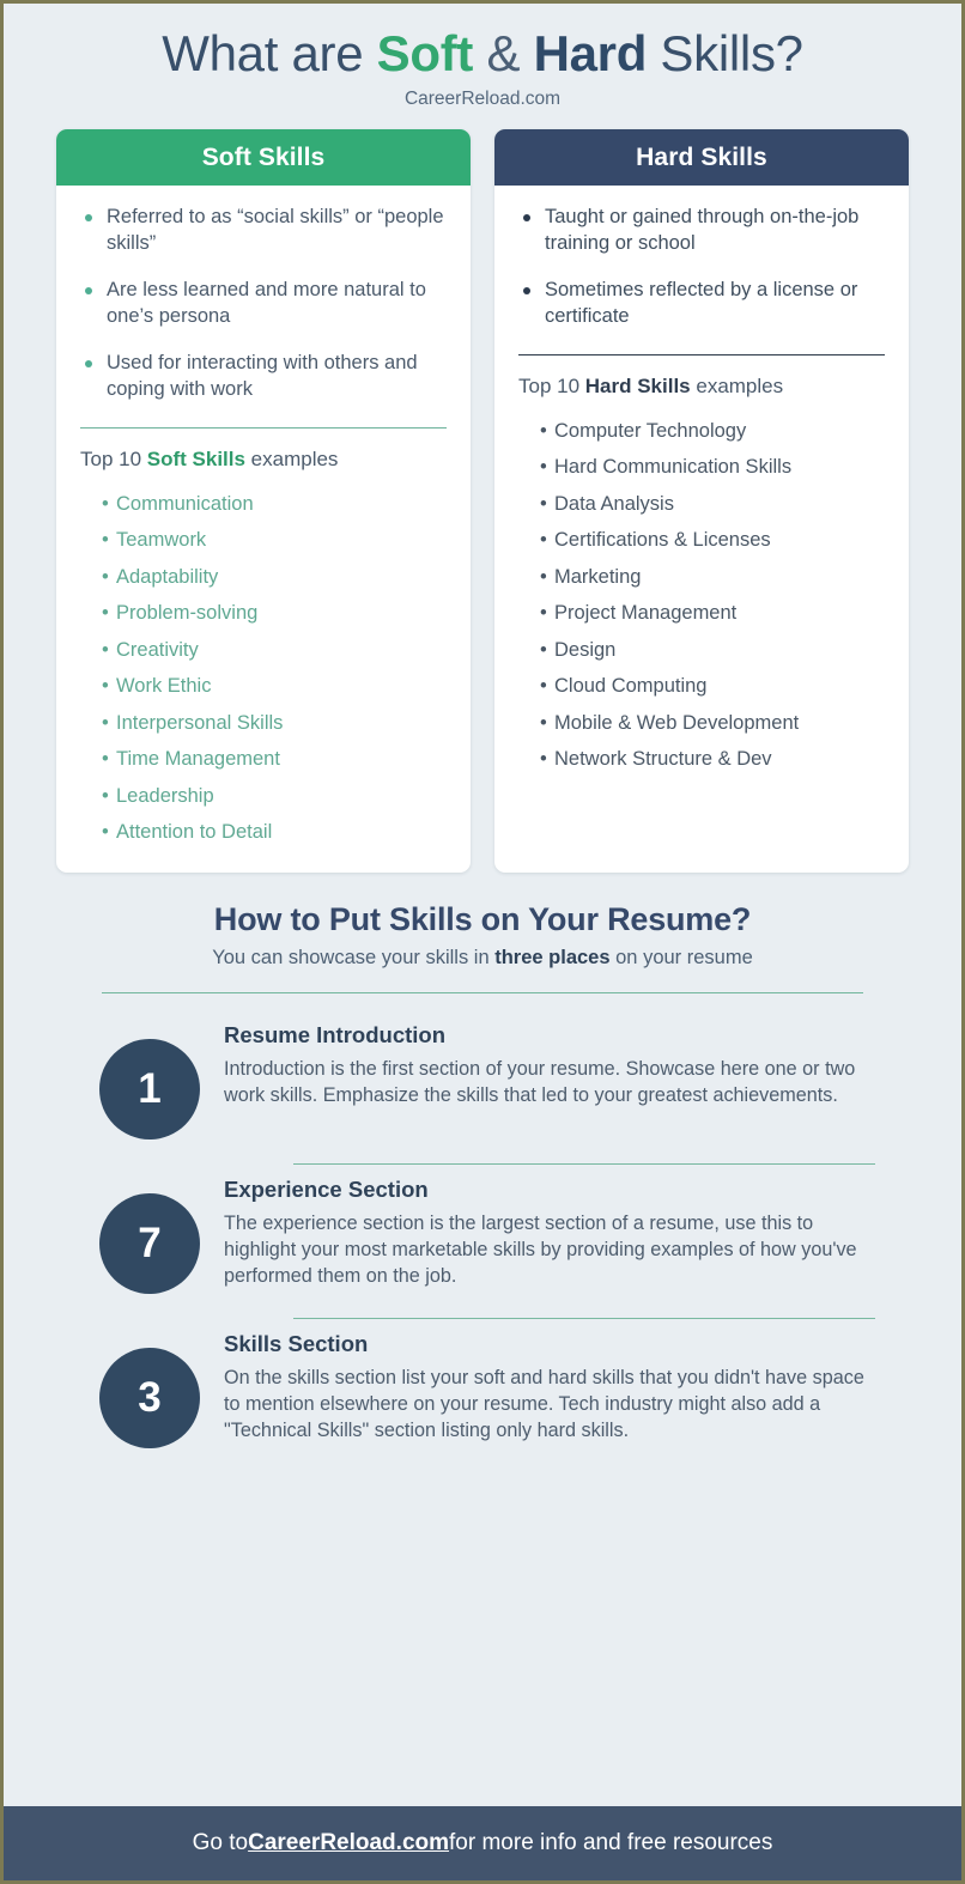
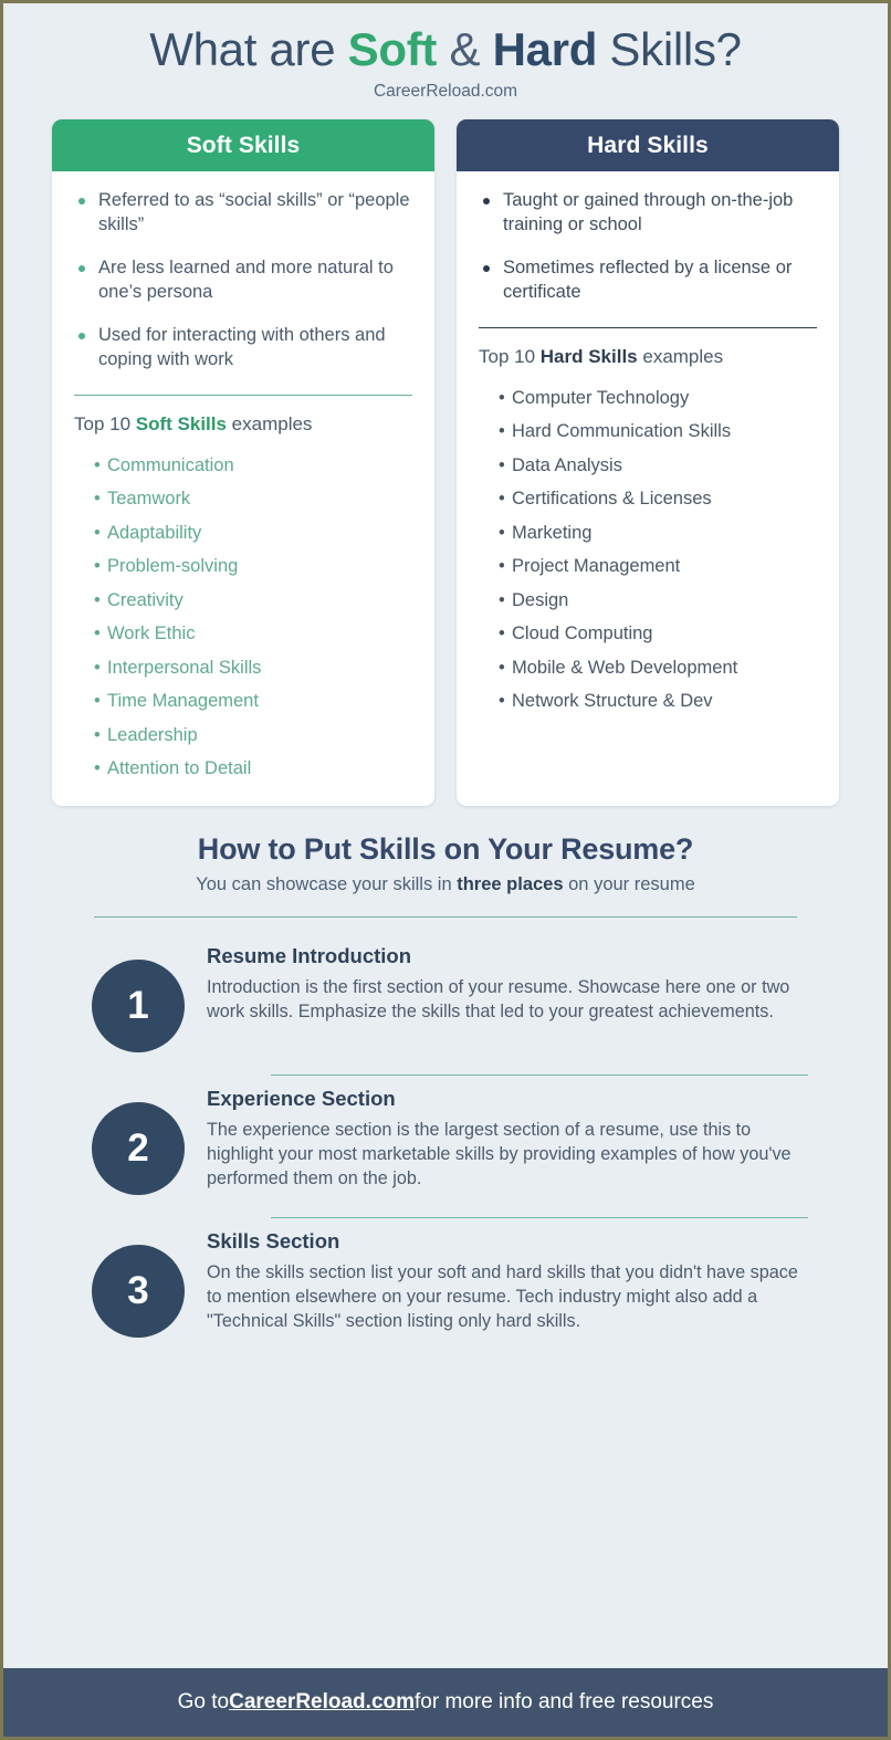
  What are Soft & Hard Skills?
  CareerReload.com
  Soft Skills
  Referred to as “social skills” or “people skills”
  Are less learned and more natural to one’s persona
  Used for interacting with others and coping with work
  Top 10 Soft Skills examples
  Communication
  Teamwork
  Adaptability
  Problem-solving
  Creativity
  Work Ethic
  Interpersonal Skills
  Time Management
  Leadership
  Attention to Detail
  Hard Skills
  Taught or gained through on-the-job training or school
  Sometimes reflected by a license or certificate
  Top 10 Hard Skills examples
  Computer Technology
  Hard Communication Skills
  Data Analysis
  Certifications & Licenses
  Marketing
  Project Management
  Design
  Cloud Computing
  Mobile & Web Development
  Network Structure & Dev
  How to Put Skills on Your Resume?
  You can showcase your skills in three places on your resume
  1
  Resume Introduction
  Introduction is the first section of your resume. Showcase here one or two work skills. Emphasize the skills that led to your greatest achievements.
- 7
+ 2
  Experience Section
  The experience section is the largest section of a resume, use this to highlight your most marketable skills by providing examples of how you've performed them on the job.
  3
  Skills Section
  On the skills section list your soft and hard skills that you didn't have space to mention elsewhere on your resume. Tech industry might also add a "Technical Skills" section listing only hard skills.
  Go to
  CareerReload.com
  for more info and free resources
